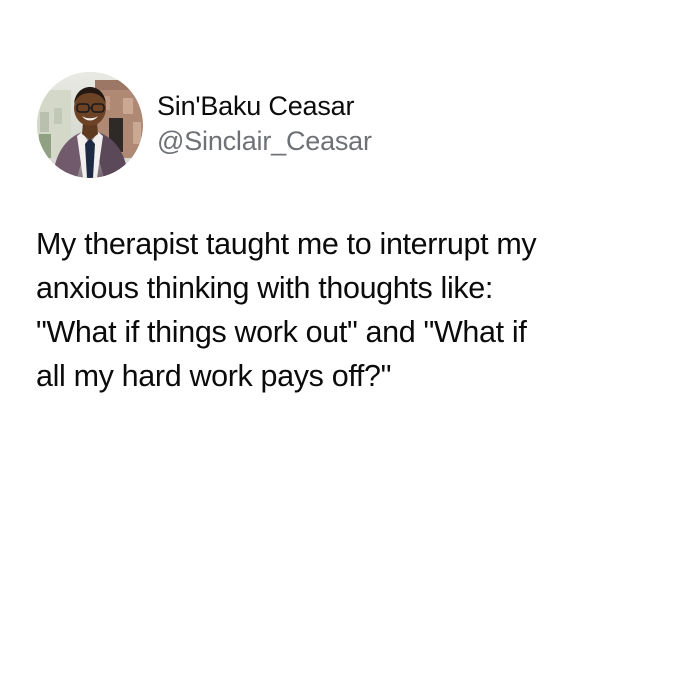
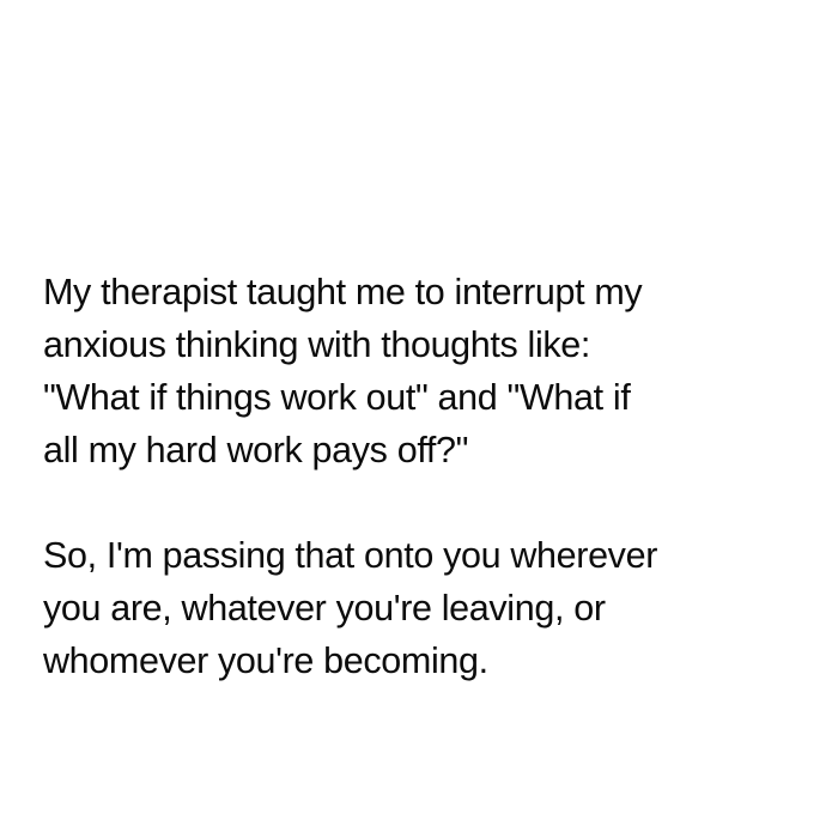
- Sin'Baku Ceasar
- @Sinclair_Ceasar
  My therapist taught me to interrupt my
  anxious thinking with thoughts like:
  "What if things work out" and "What if
  all my hard work pays off?"
+ So, I'm passing that onto you wherever
+ you are, whatever you're leaving, or
+ whomever you're becoming.
